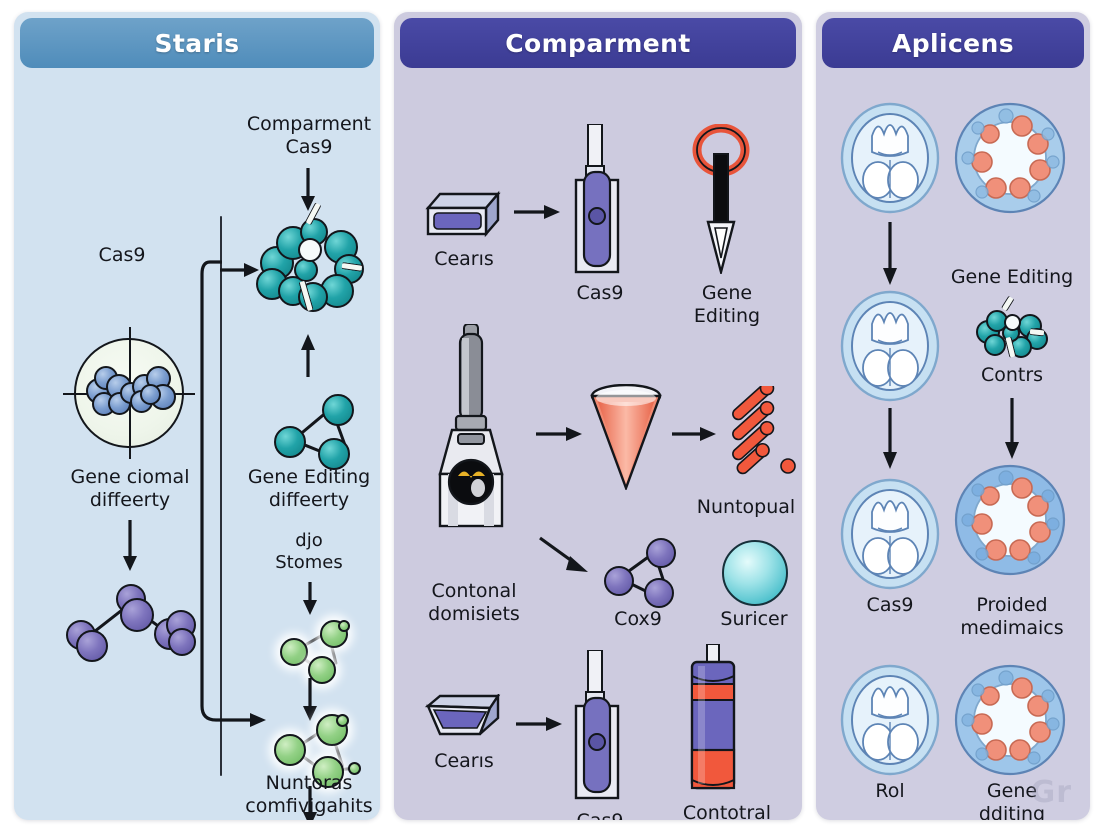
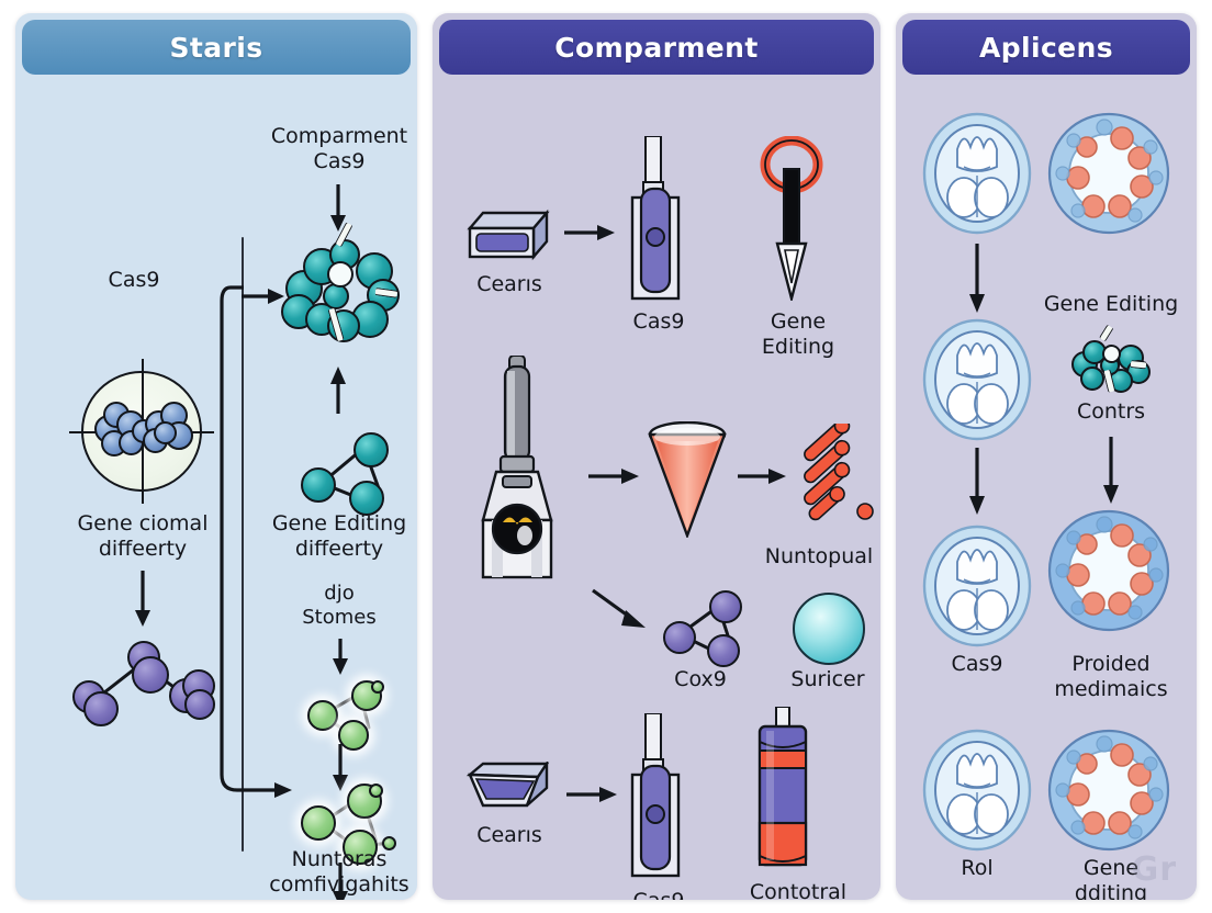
  Staris
  Comparment
  Cas9
  Cas9
  Gene ciomal
  diffeerty
  Gene Editing
  diffeerty
  djo
  Stomes
  Nuntoras
  comfivigahits
  Comparment
  Cearıs
  Cas9
  Gene Editing
- Contonal
- domisiets
  Nuntopual
  Cox9
  Suricer
  Cearıs
  Contotral
  Aplicens
  Gene Editing
  Contrs
  Cas9
  Proided
  medimaics
  Rol
  Gene
  dditing
  Gr
